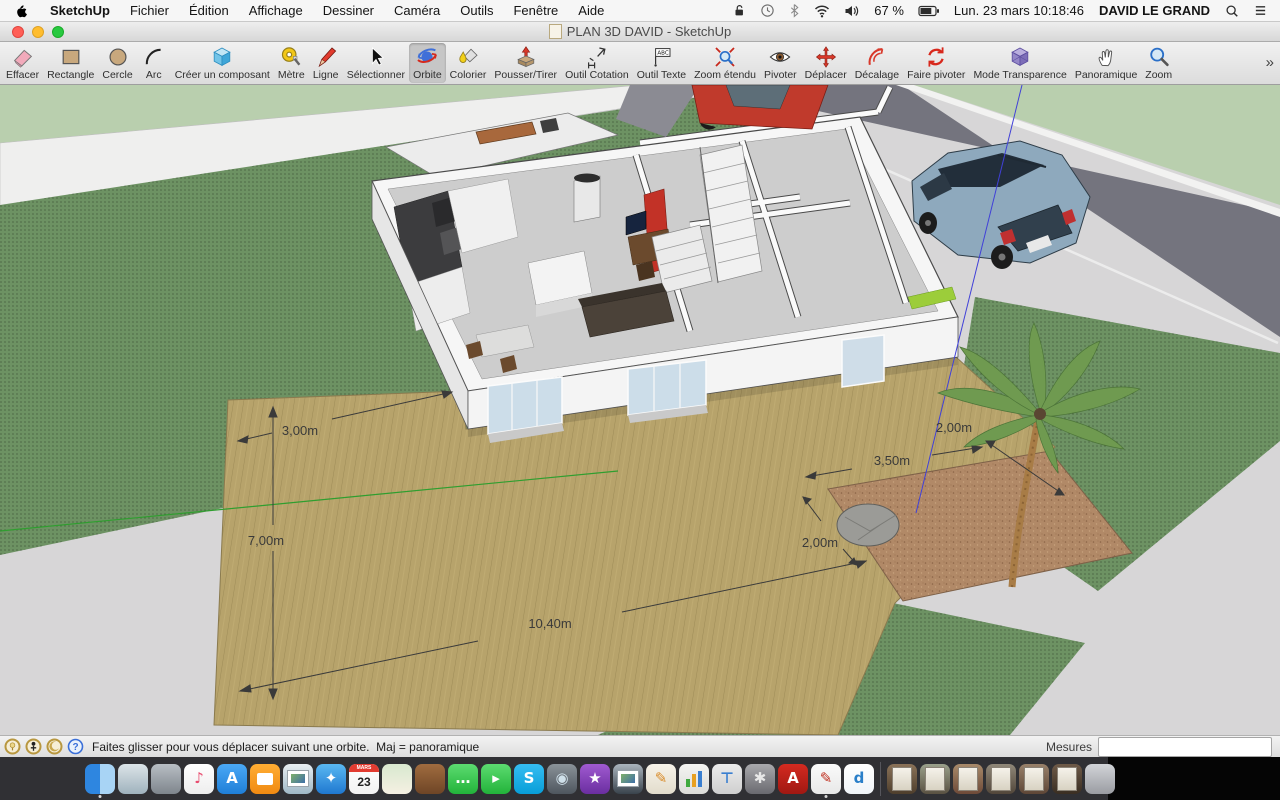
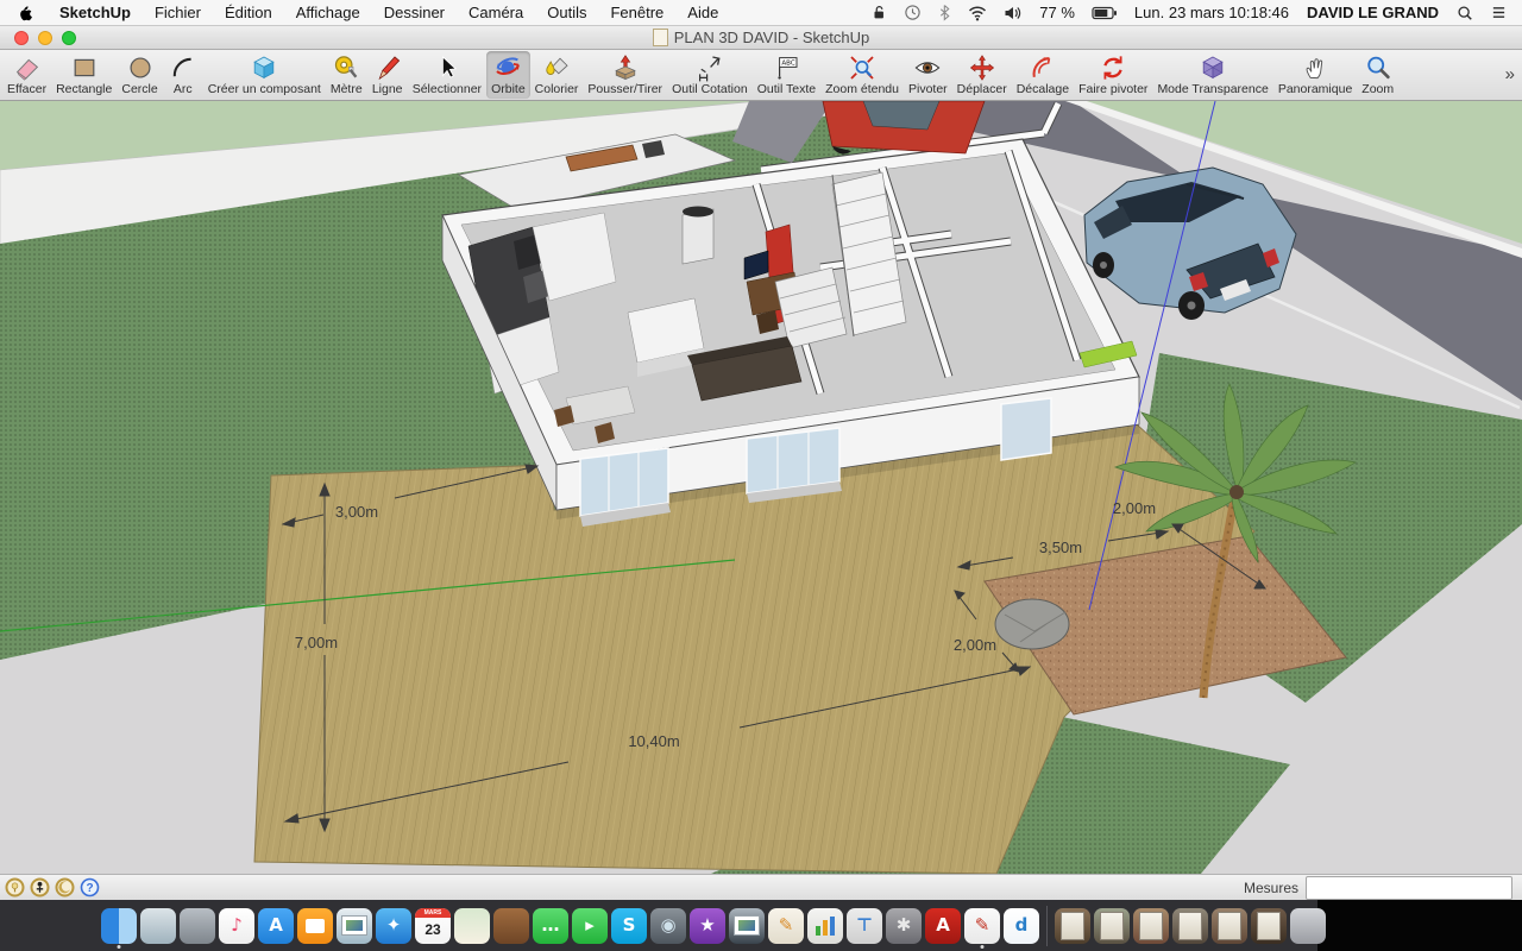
  SketchUp
  Fichier
  Édition
  Affichage
  Dessiner
  Caméra
  Outils
  Fenêtre
  Aide
- 67 %
+ 77 %
  Lun. 23 mars 10:18:46
  DAVID LE GRAND
  PLAN 3D DAVID - SketchUp
  Effacer
  Rectangle
  Cercle
  Arc
  Créer un composant
  Mètre
  Ligne
  Sélectionner
  Orbite
  Colorier
  Pousser/Tirer
  Outil Cotation
  Outil Texte
  Zoom étendu
  Pivoter
  Déplacer
  Décalage
  Faire pivoter
  Mode Transparence
  Panoramique
  Zoom
  »
  3,00m
  7,00m
  10,40m
  3,50m
  2,00m
  2,00m
  ?
- Faites glisser pour vous déplacer suivant une orbite. Maj = panoramique
  Mesures
  ♪
  A
  ✦
  23
  …
  ▸
  S
  ◉
  ★
  ✎
  ⊤
  ✱
  A
  ✎
  d
